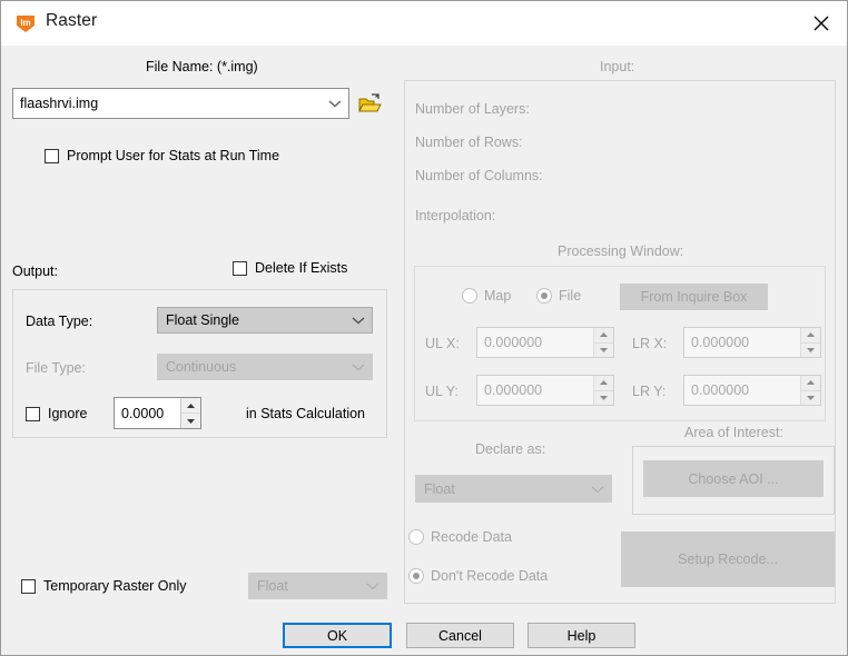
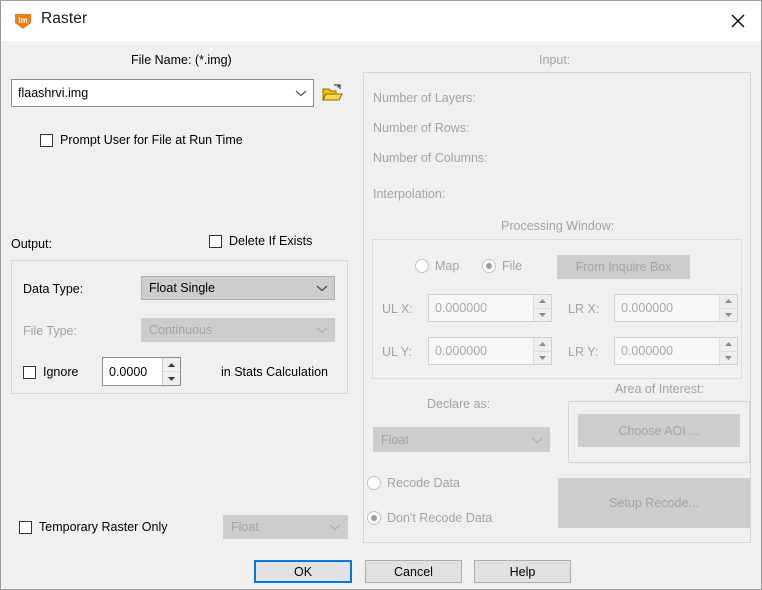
  Im
  Raster
  File Name: (*.img)
  flaashrvi.img
- Prompt User for Stats at Run Time
+ Prompt User for File at Run Time
  Output:
  Delete If Exists
  Data Type:
  Float Single
  File Type:
  Continuous
  Ignore
  0.0000
  in Stats Calculation
  Temporary Raster Only
  Float
  Input:
  Number of Layers:
  Number of Rows:
  Number of Columns:
  Interpolation:
  Processing Window:
  Map
  File
  From Inquire Box
  UL X:
  0.000000
  LR X:
  0.000000
  UL Y:
  0.000000
  LR Y:
  0.000000
  Declare as:
  Float
  Area of Interest:
  Choose AOI ...
  Recode Data
  Don't Recode Data
  Setup Recode...
  OK
  Cancel
  Help
